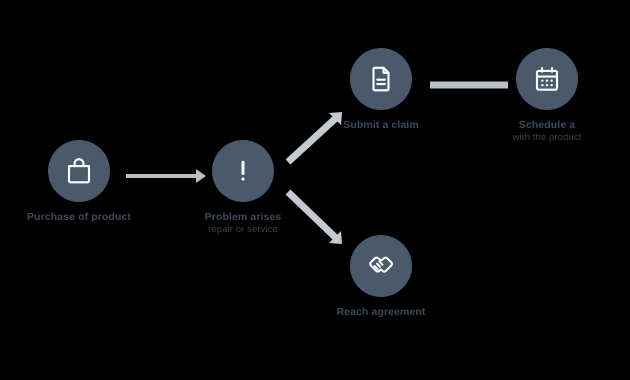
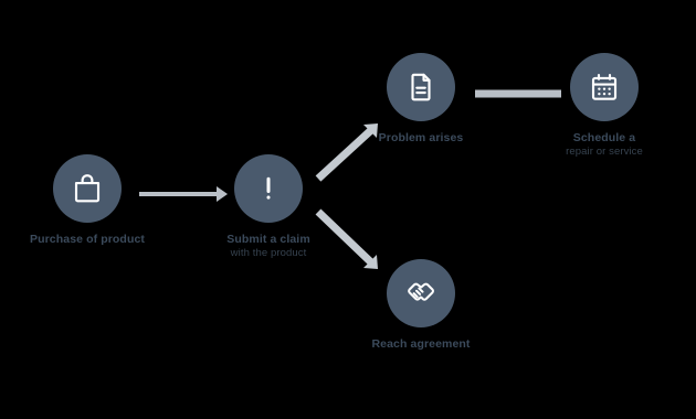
  Purchase of product
- Problem arises
+ Submit a claim
- repair or service
+ with the product
- Submit a claim
+ Problem arises
  Schedule a
- with the product
+ repair or service
  Reach agreement
